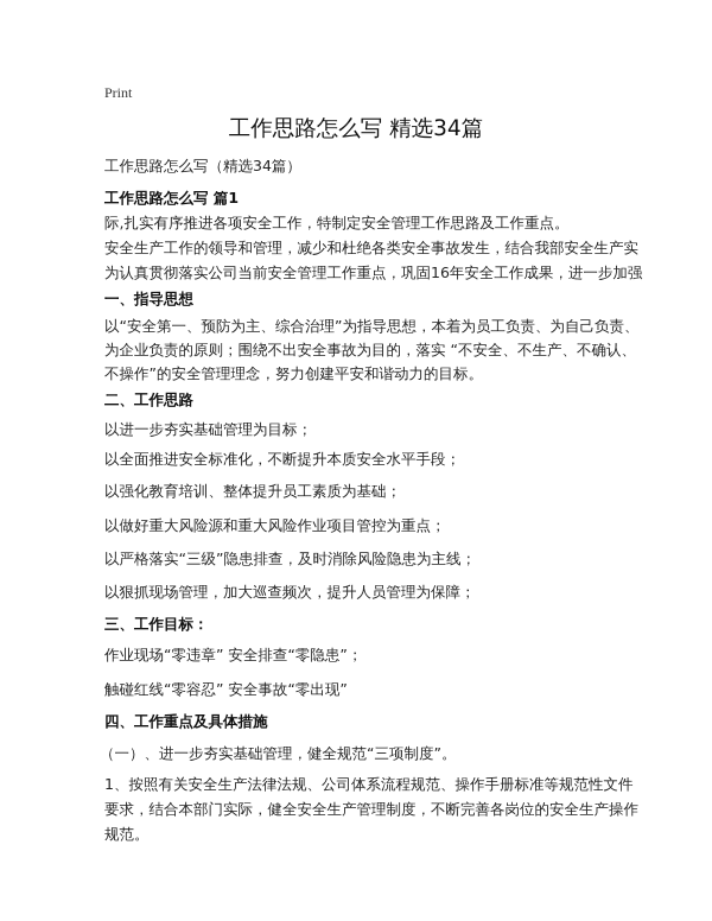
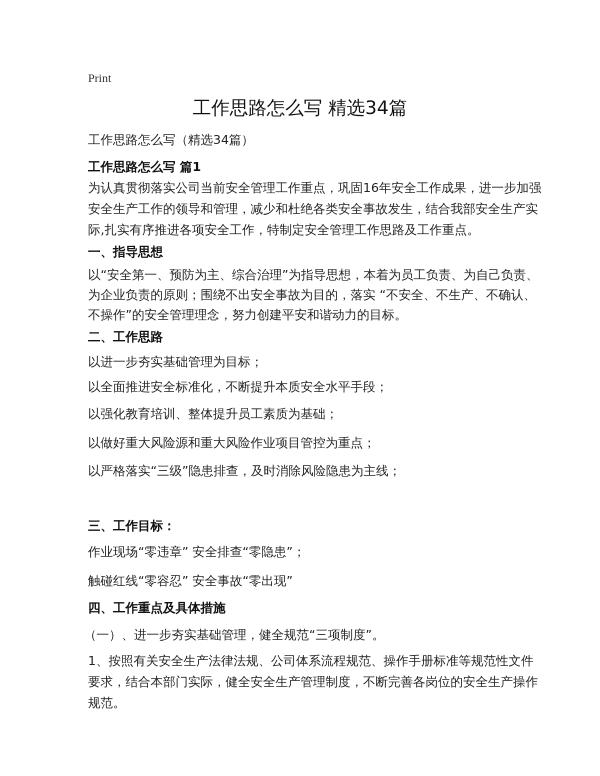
  Print
  工作思路怎么写 精选34篇
  工作思路怎么写（精选34篇）
  工作思路怎么写 篇1
- 际,扎实有序推进各项安全工作，特制定安全管理工作思路及工作重点。
+ 为认真贯彻落实公司当前安全管理工作重点，巩固16年安全工作成果，进一步加强
  安全生产工作的领导和管理，减少和杜绝各类安全事故发生，结合我部安全生产实
- 为认真贯彻落实公司当前安全管理工作重点，巩固16年安全工作成果，进一步加强
+ 际,扎实有序推进各项安全工作，特制定安全管理工作思路及工作重点。
  一、指导思想
  以“安全第一、预防为主、综合治理”为指导思想，本着为员工负责、为自己负责、
  为企业负责的原则；围绕不出安全事故为目的，落实 “不安全、不生产、不确认、
  不操作”的安全管理理念，努力创建平安和谐动力的目标。
  二、工作思路
  以进一步夯实基础管理为目标；
  以全面推进安全标准化，不断提升本质安全水平手段；
  以强化教育培训、整体提升员工素质为基础；
  以做好重大风险源和重大风险作业项目管控为重点；
  以严格落实“三级”隐患排查，及时消除风险隐患为主线；
- 以狠抓现场管理，加大巡查频次，提升人员管理为保障；
  三、工作目标：
  作业现场“零违章” 安全排查“零隐患”；
  触碰红线“零容忍” 安全事故“零出现”
  四、工作重点及具体措施
  （一）、进一步夯实基础管理，健全规范“三项制度”。
  1、按照有关安全生产法律法规、公司体系流程规范、操作手册标准等规范性文件
  要求，结合本部门实际，健全安全生产管理制度，不断完善各岗位的安全生产操作
  规范。
